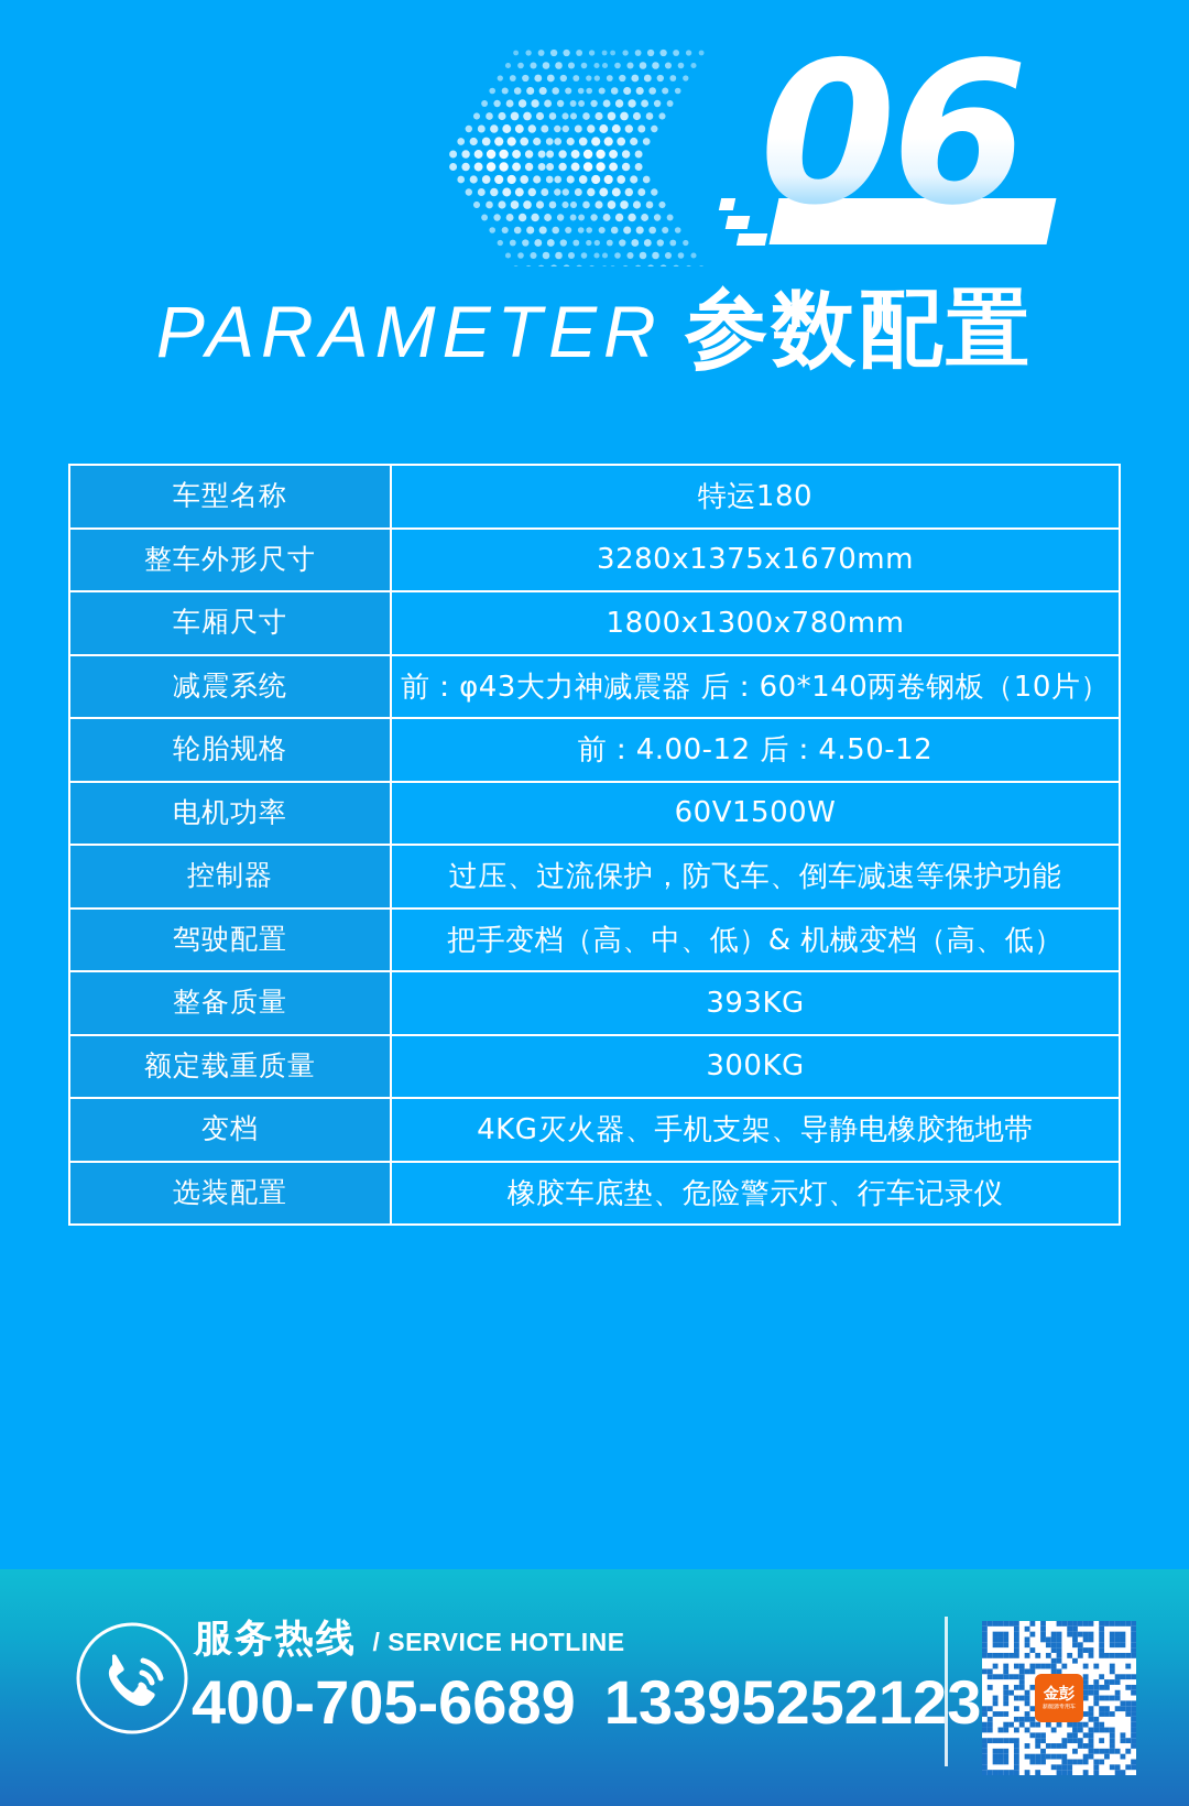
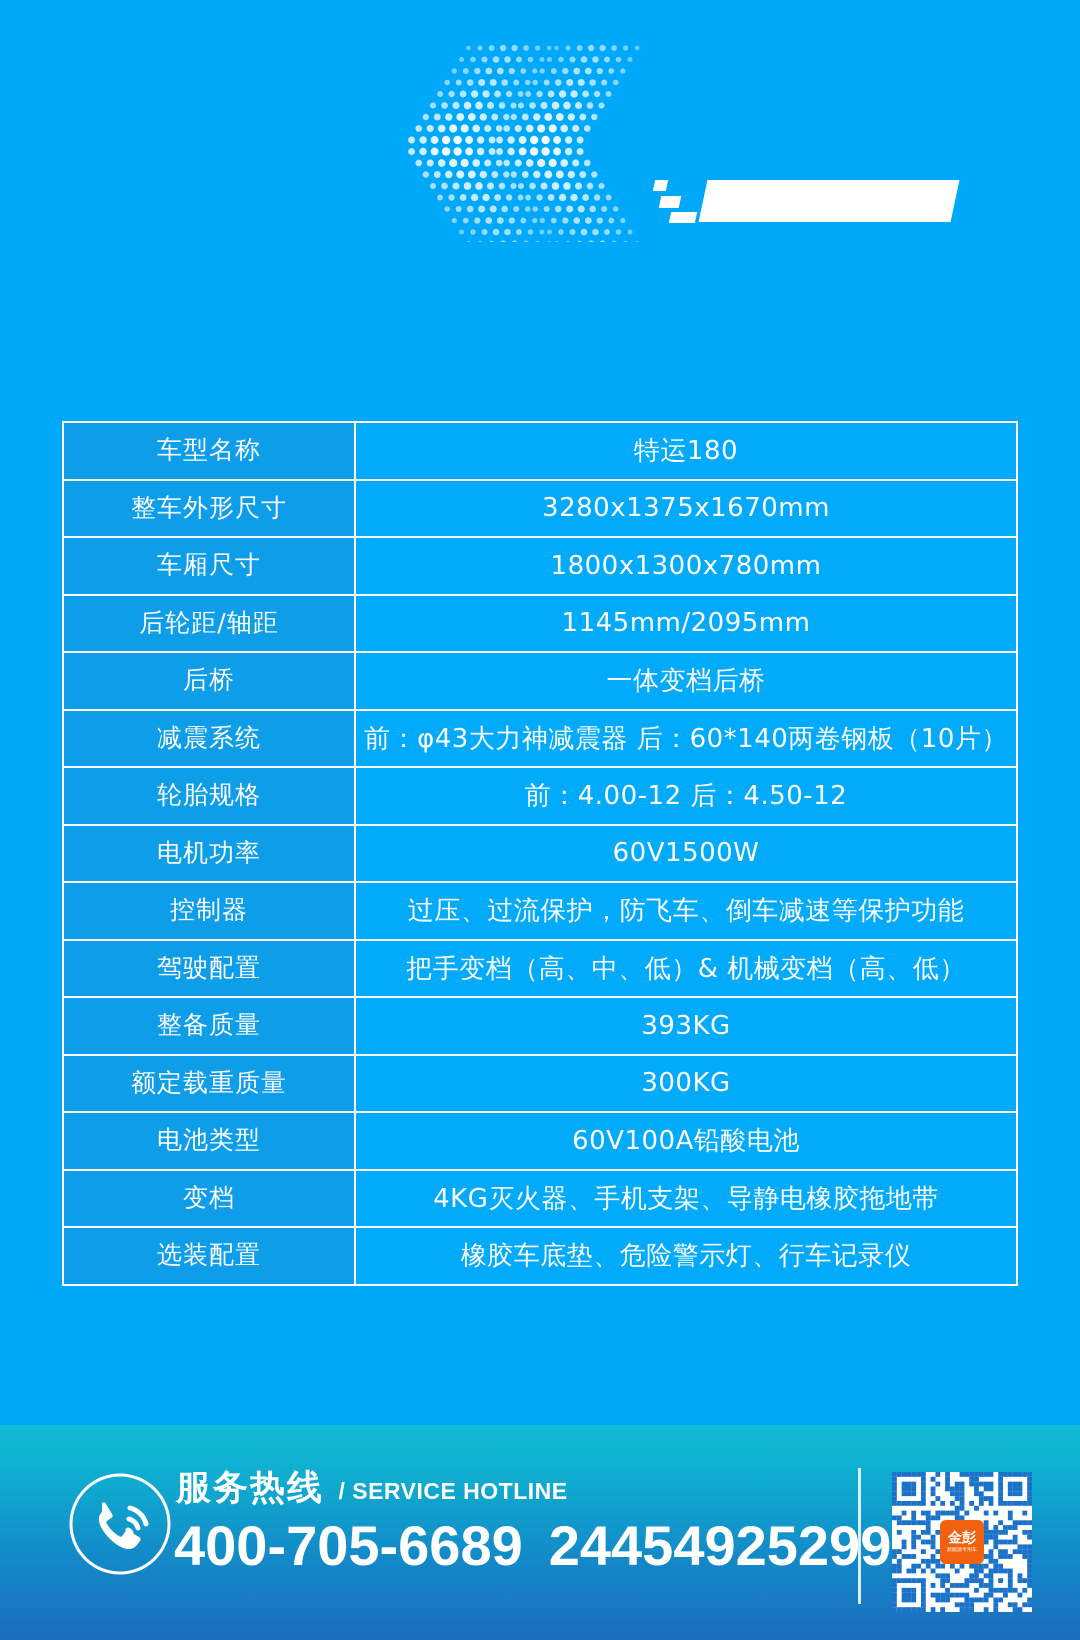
- 06
- PARAMETER 参数配置
  车型名称	特运180
  整车外形尺寸	3280x1375x1670mm
  车厢尺寸	1800x1300x780mm
+ 后轮距/轴距	1145mm/2095mm
+ 后桥	一体变档后桥
  减震系统	前：φ43大力神减震器 后：60*140两卷钢板（10片）
  轮胎规格	前：4.00-12 后：4.50-12
  电机功率	60V1500W
  控制器	过压、过流保护，防飞车、倒车减速等保护功能
  驾驶配置	把手变档（高、中、低）& 机械变档（高、低）
  整备质量	393KG
  额定载重质量	300KG
+ 电池类型	60V100A铅酸电池
  变档	4KG灭火器、手机支架、导静电橡胶拖地带
  选装配置	橡胶车底垫、危险警示灯、行车记录仪
  服务热线 / SERVICE HOTLINE
- 400-705-6689 13395252123
+ 400-705-6689 24454925299
  金彭
